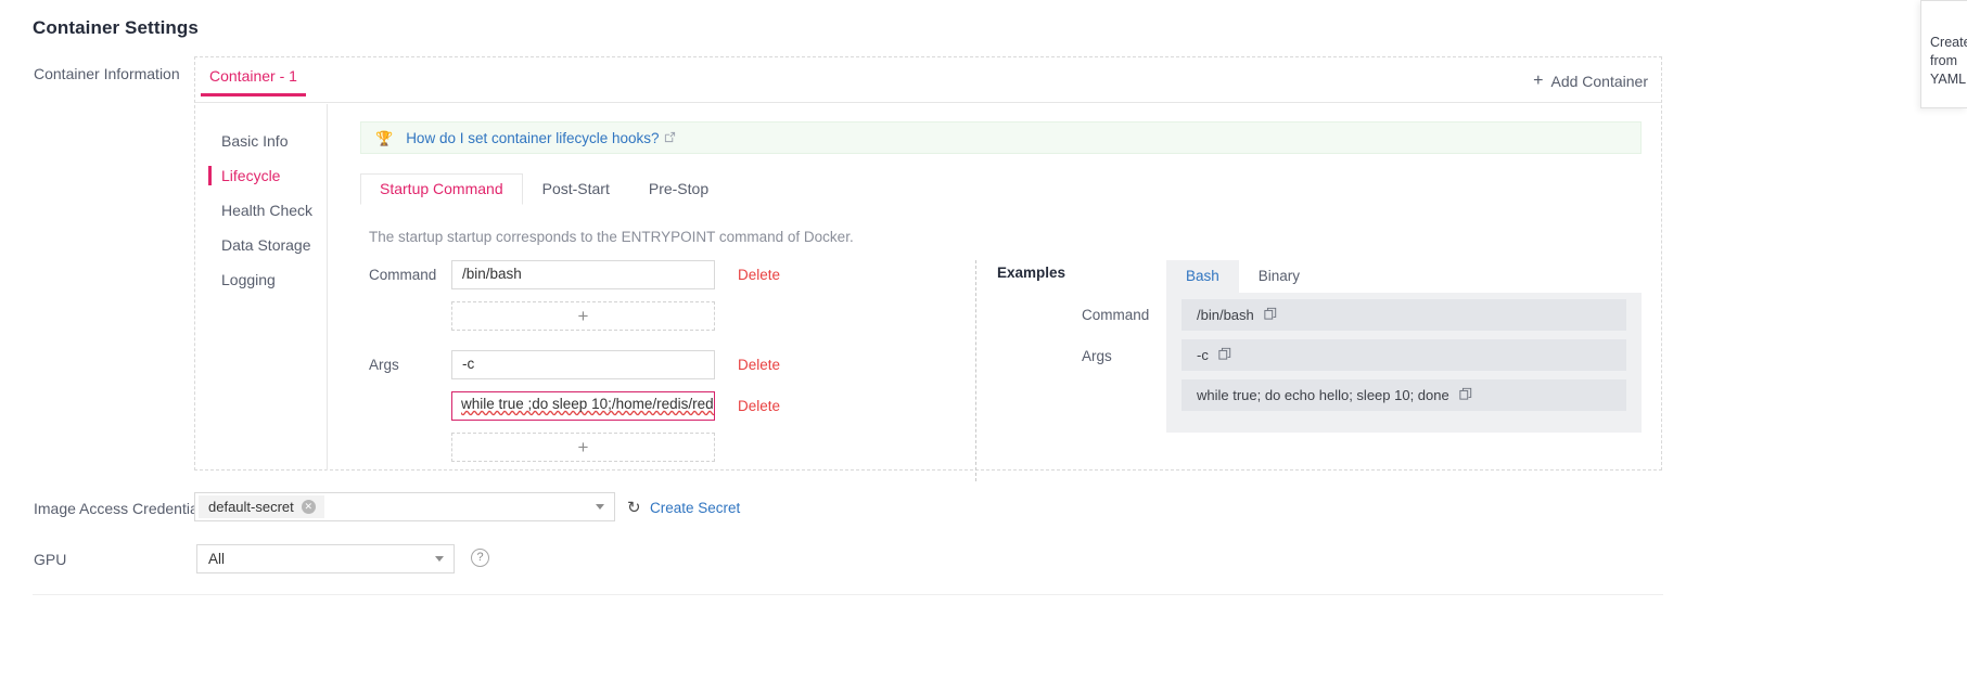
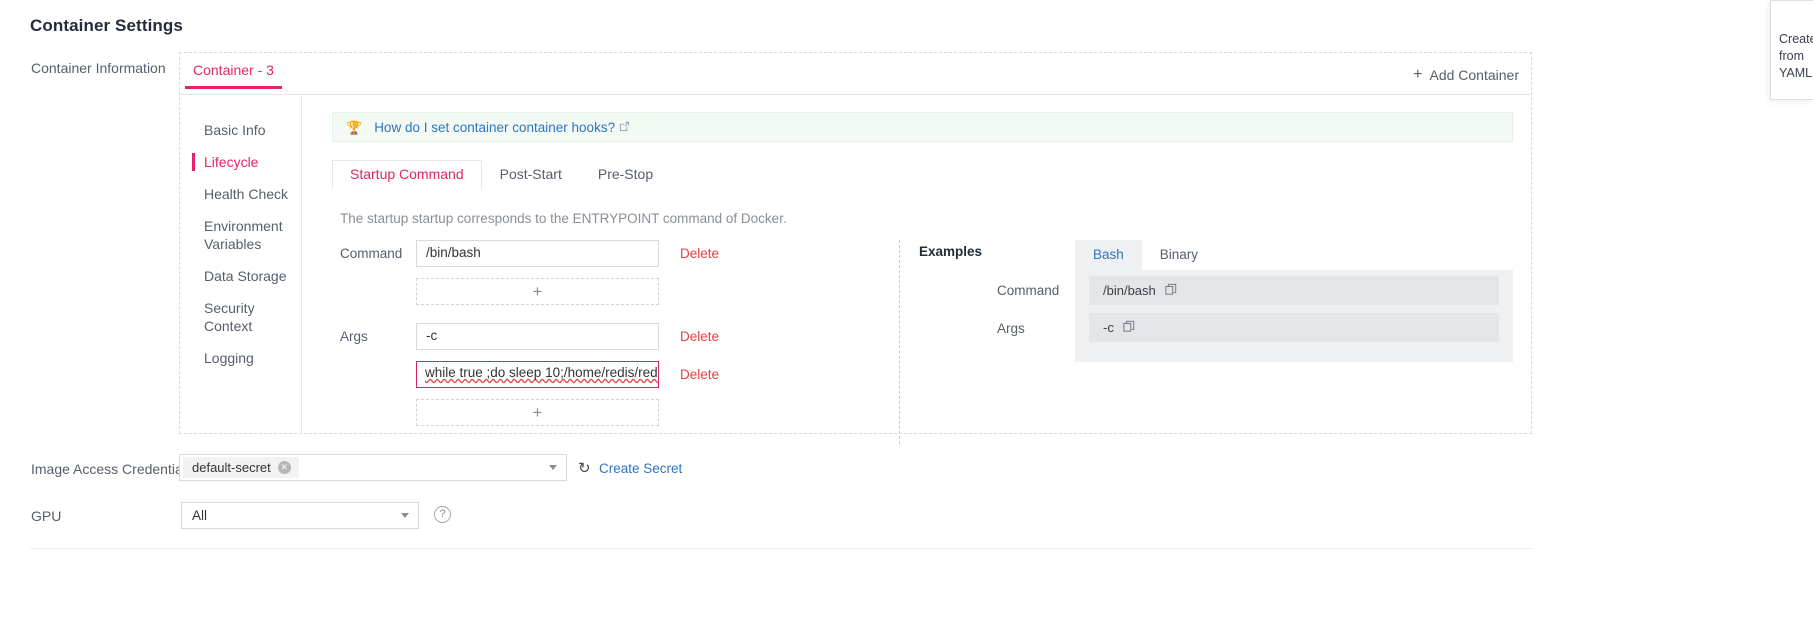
  Container Settings
  Container Information
- Container - 1
+ Container - 3
  +
  Add Container
  Basic Info
  Lifecycle
  Health Check
+ Environment Variables
  Data Storage
+ Security Context
  Logging
  🏆
- How do I set container lifecycle hooks?
+ How do I set container container hooks?
  Startup Command
  Post-Start
  Pre-Stop
  The startup startup corresponds to the ENTRYPOINT command of Docker.
  Command
  /bin/bash
  Delete
  +
  Args
  -c
  Delete
  while true ;do sleep 10;/home/redis/red
  Delete
  +
  Examples
  Command
  Args
  Bash
  Binary
  /bin/bash
  -c
- while true; do echo hello; sleep 10; done
  Image Access Credenti
  default-secret
  ✕
  ↻
  Create Secret
  GPU
  All
  ?
  Creat from YAML
